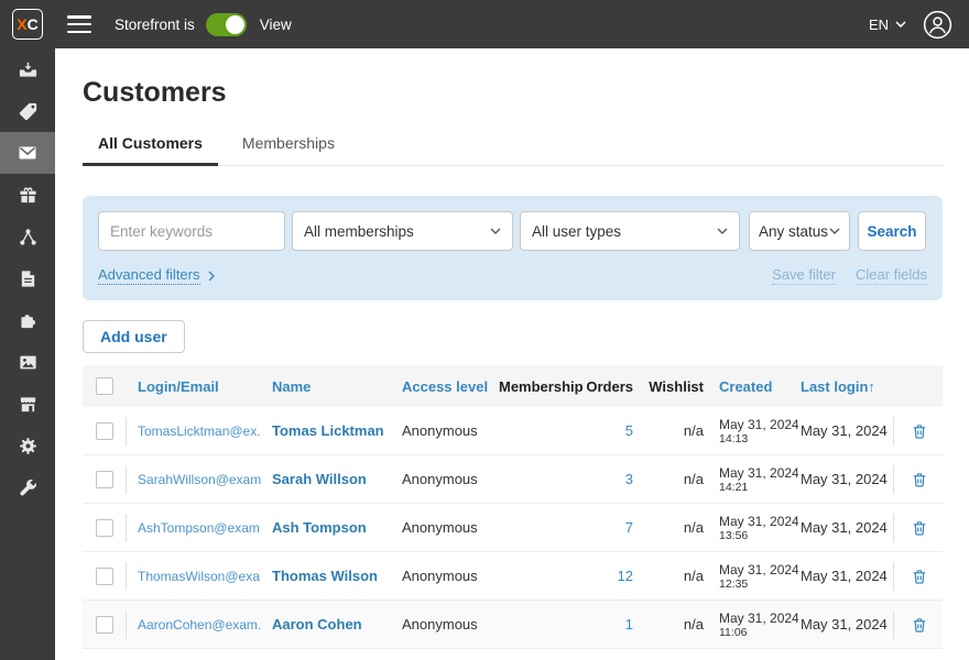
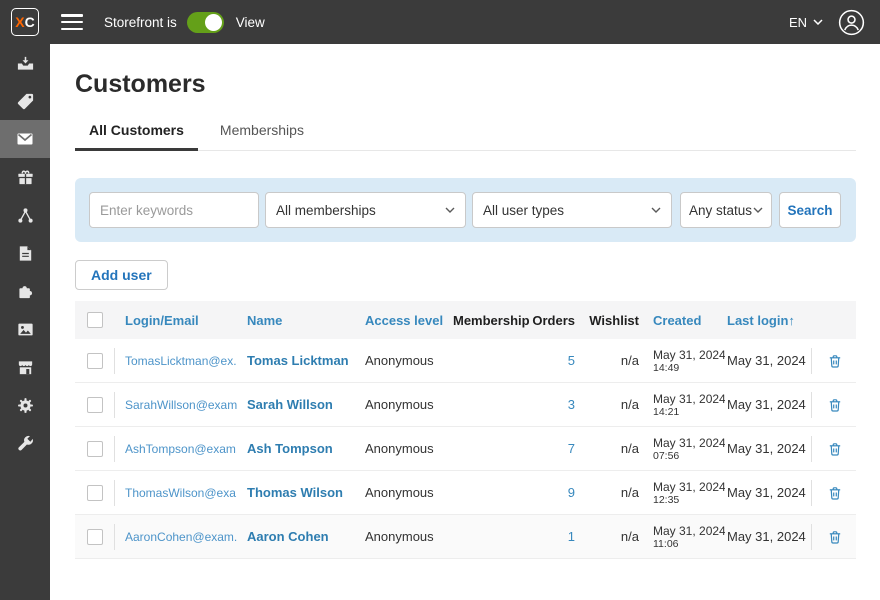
  X
  C
  Storefront is
  View
  EN
  Customers
  All Customers
  Memberships
  Enter keywords
  All memberships
  All user types
  Any status
  Search
- Advanced filters
- Save filter
- Clear fields
  Add user
  Login/Email
  Name
  Access level
  Membership
  Orders
  Wishlist
  Created
  Last login↑
  TomasLicktman@ex.
  Tomas Licktman
  Anonymous
  5
  n/a
  May 31, 2024
- 14:13
+ 14:49
  May 31, 2024
  SarahWillson@exam
  Sarah Willson
  Anonymous
  3
  n/a
  May 31, 2024
  14:21
  May 31, 2024
  AshTompson@exam
  Ash Tompson
  Anonymous
  7
  n/a
  May 31, 2024
- 13:56
+ 07:56
  May 31, 2024
  ThomasWilson@exa
  Thomas Wilson
  Anonymous
- 12
+ 9
  n/a
  May 31, 2024
  12:35
  May 31, 2024
  AaronCohen@exam.
  Aaron Cohen
  Anonymous
  1
  n/a
  May 31, 2024
  11:06
  May 31, 2024
